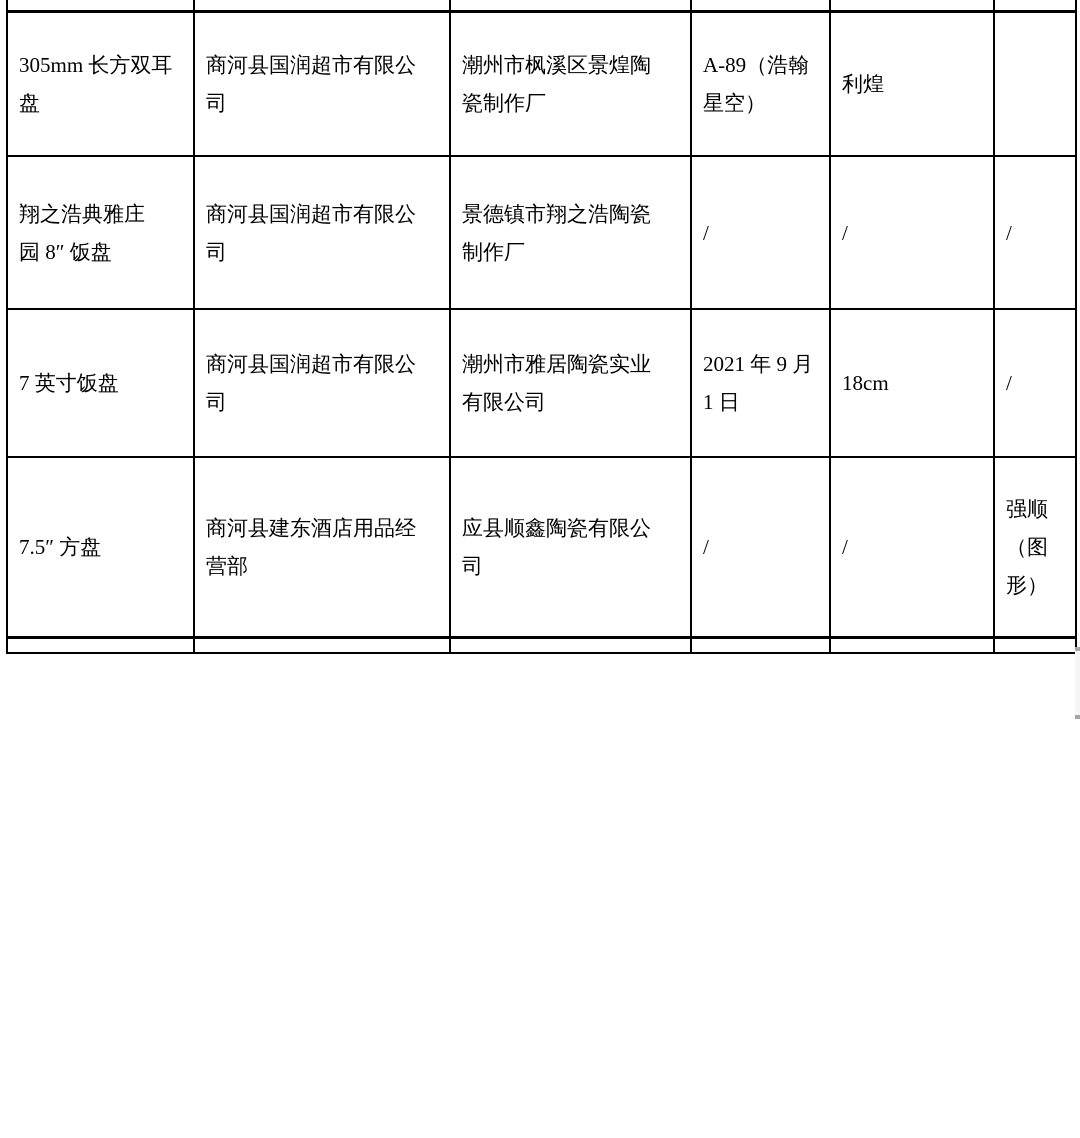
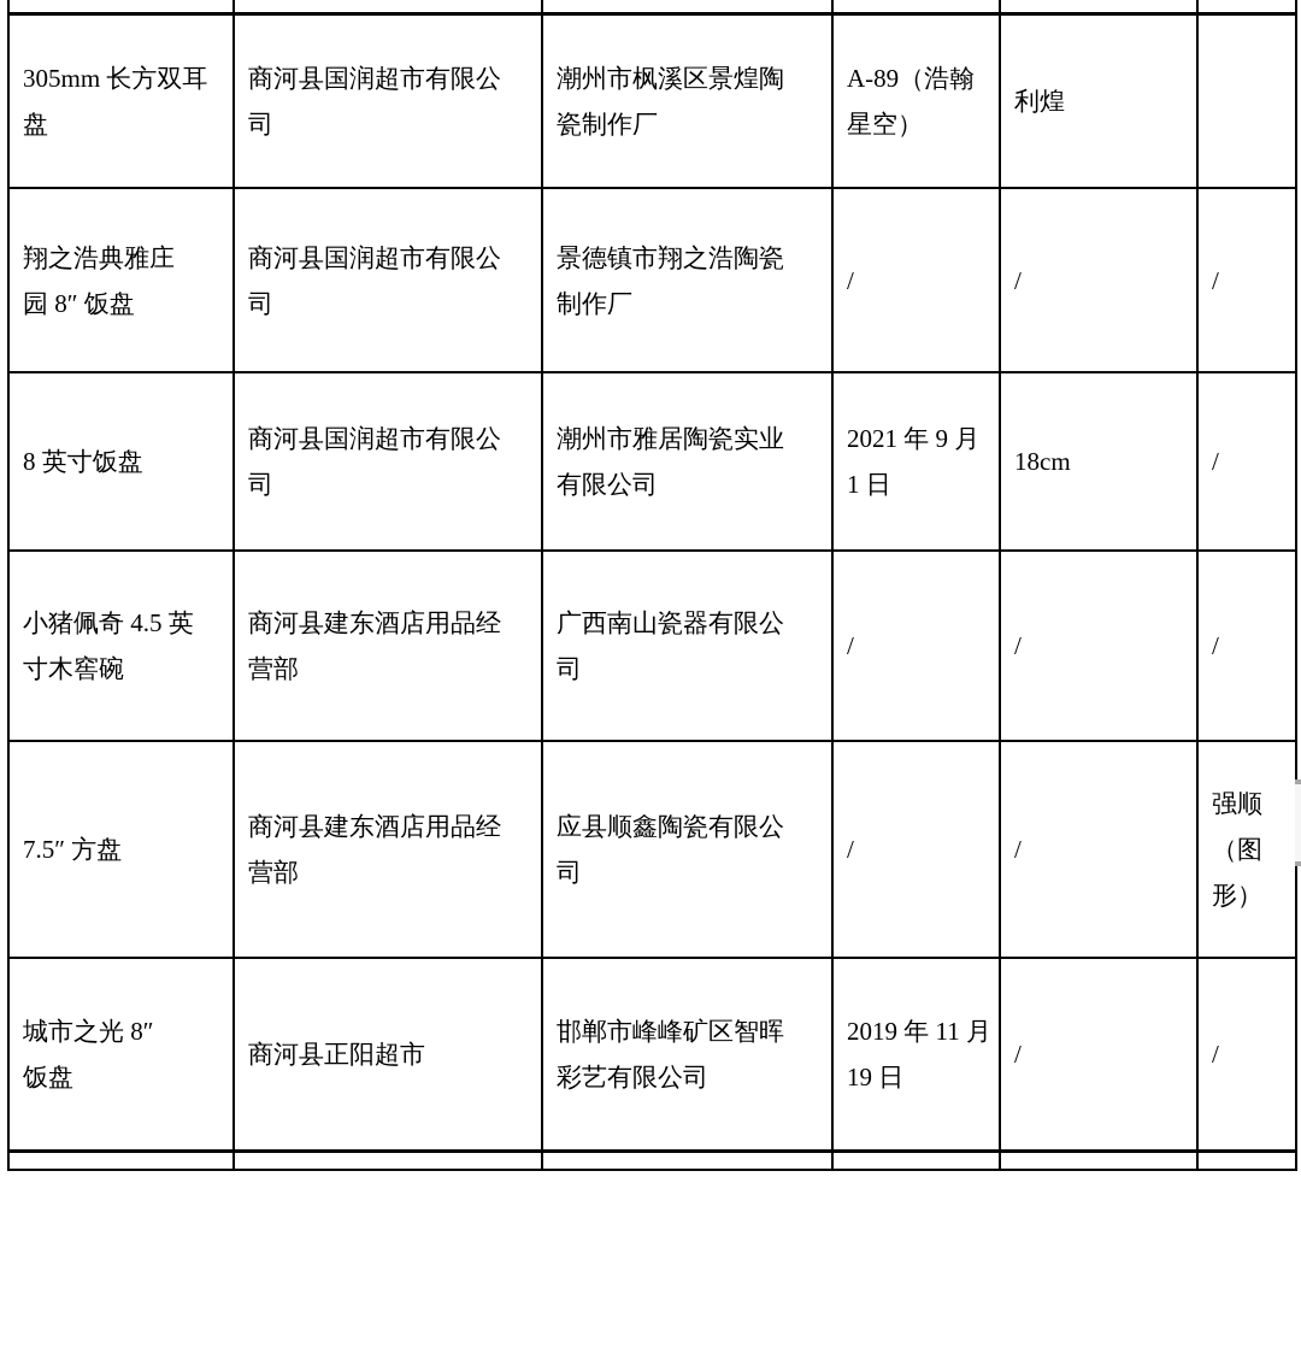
  305mm 长方双耳 盘	商河县国润超市有限公 司	潮州市枫溪区景煌陶 瓷制作厂	A-89（浩翰 星空）	利煌
  翔之浩典雅庄 园 8″ 饭盘	商河县国润超市有限公 司	景德镇市翔之浩陶瓷 制作厂	/	/	/
- 7 英寸饭盘	商河县国润超市有限公 司	潮州市雅居陶瓷实业 有限公司	2021 年 9 月 1 日	18cm	/
+ 8 英寸饭盘	商河县国润超市有限公 司	潮州市雅居陶瓷实业 有限公司	2021 年 9 月 1 日	18cm	/
+ 小猪佩奇 4.5 英 寸木窖碗	商河县建东酒店用品经 营部	广西南山瓷器有限公 司	/	/	/
  7.5″ 方盘	商河县建东酒店用品经 营部	应县顺鑫陶瓷有限公 司	/	/	强顺 （图 形）
+ 城市之光 8″ 饭盘	商河县正阳超市	邯郸市峰峰矿区智晖 彩艺有限公司	2019 年 11 月 19 日	/	/
